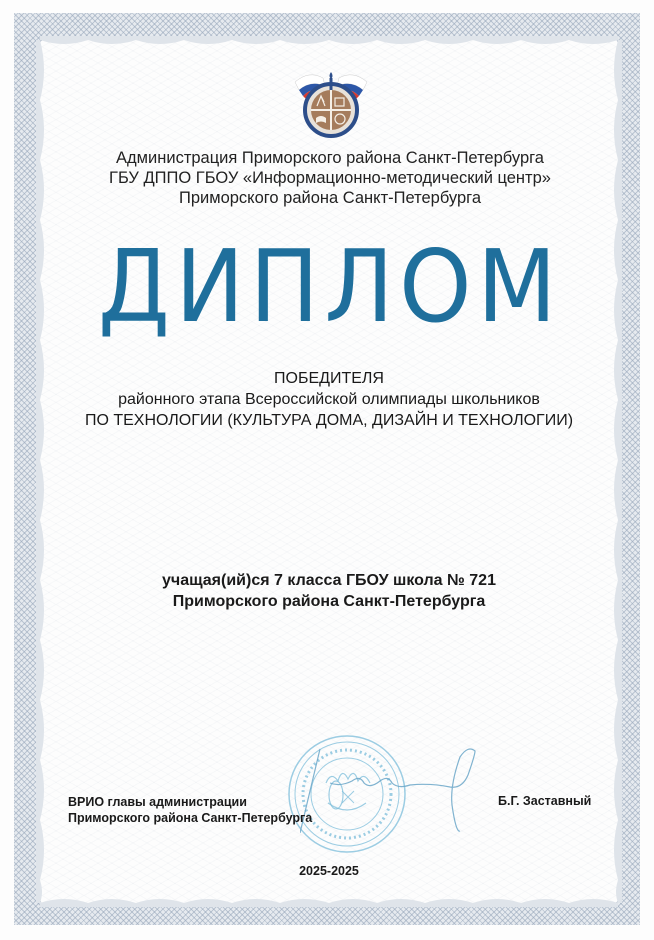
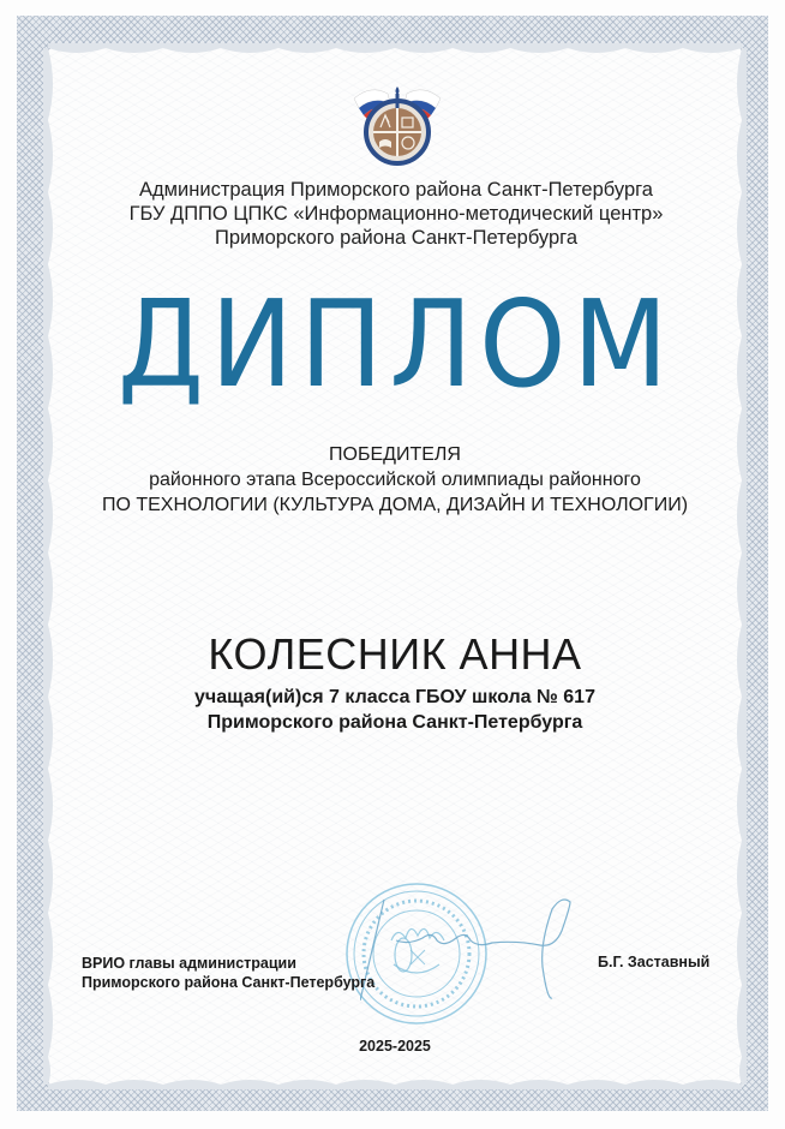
  Администрация Приморского района Санкт-Петербурга
- ГБУ ДППО ГБОУ «Информационно-методический центр»
+ ГБУ ДППО ЦПКС «Информационно-методический центр»
  Приморского района Санкт-Петербурга
  ДИПЛОМ
  ПОБЕДИТЕЛЯ
- районного этапа Всероссийской олимпиады школьников
+ районного этапа Всероссийской олимпиады районного
  ПО ТЕХНОЛОГИИ (КУЛЬТУРА ДОМА, ДИЗАЙН И ТЕХНОЛОГИИ)
+ КОЛЕСНИК АННА
- учащая(ий)ся 7 класса ГБОУ школа № 721
+ учащая(ий)ся 7 класса ГБОУ школа № 617
  Приморского района Санкт-Петербурга
  ВРИО главы администрации
  Приморского района Санкт-Петербурга
  Б.Г. Заставный
  2025-2025
